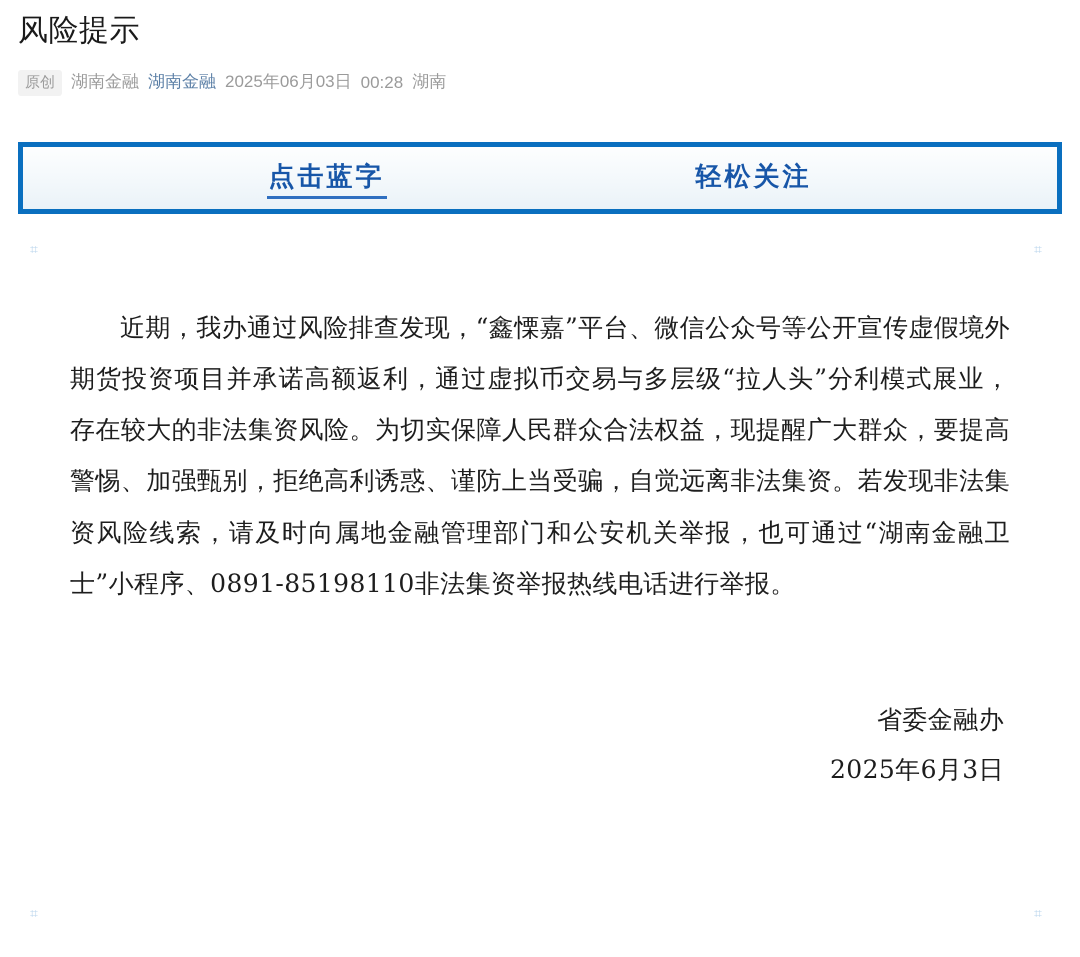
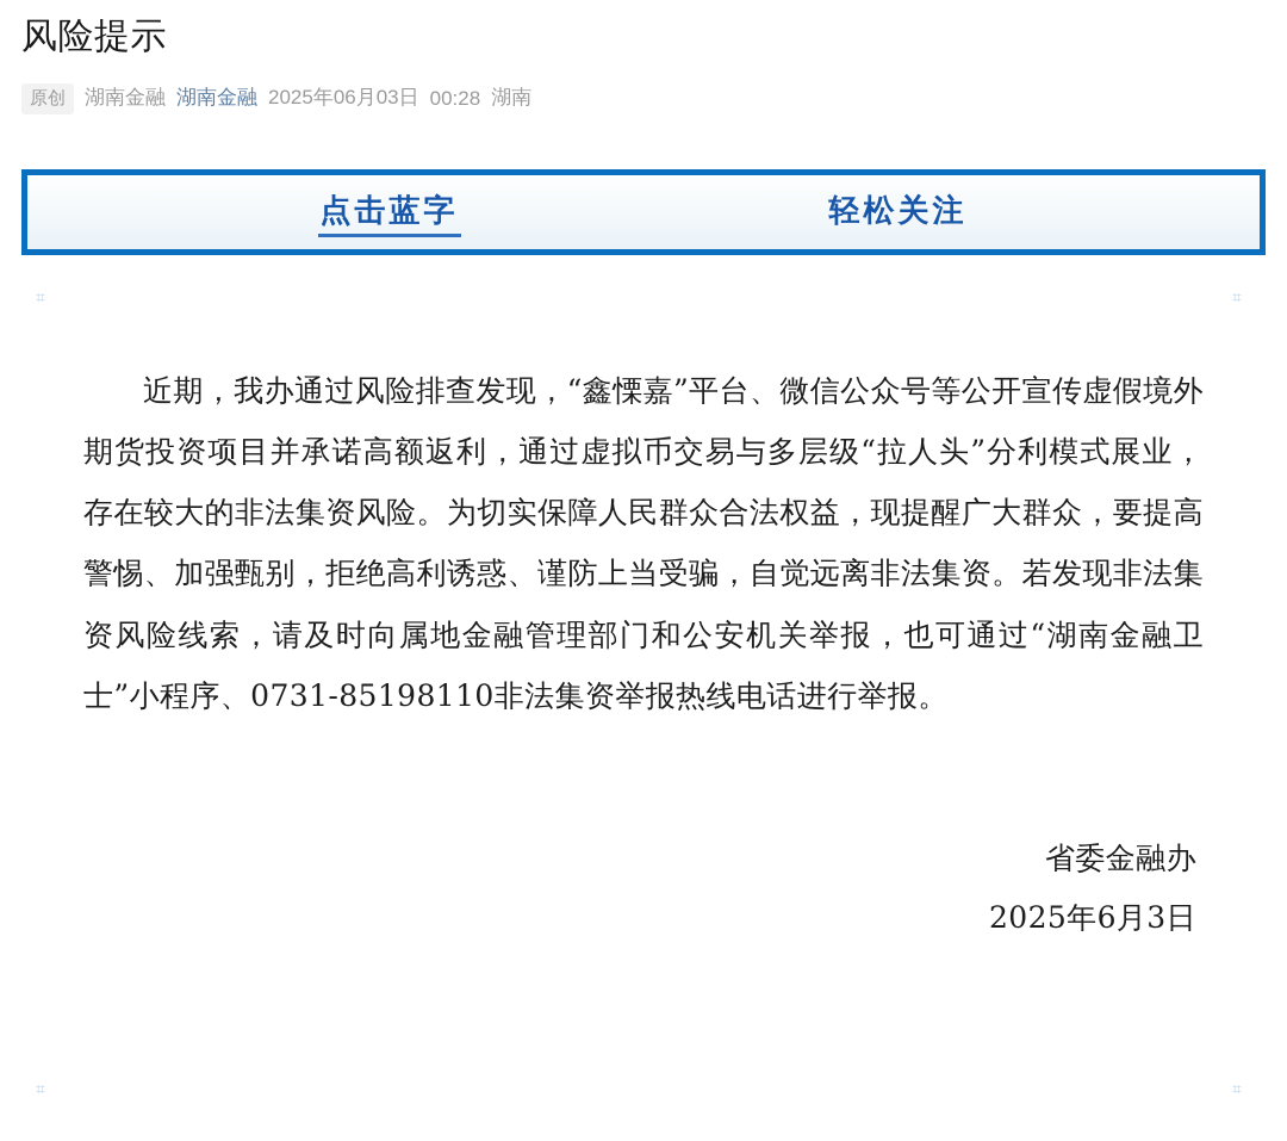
  风险提示
  原创
  湖南金融
  湖南金融
  2025年06月03日
  00:28
  湖南
  点击蓝字
  轻松关注
  ⌗
  ⌗
  ⌗
  ⌗
- 近期，我办通过风险排查发现，“鑫慄嘉”平台、微信公众号等公开宣传虚假境外期货投资项目并承诺高额返利，通过虚拟币交易与多层级“拉人头”分利模式展业，存在较大的非法集资风险。为切实保障人民群众合法权益，现提醒广大群众，要提高警惕、加强甄别，拒绝高利诱惑、谨防上当受骗，自觉远离非法集资。若发现非法集资风险线索，请及时向属地金融管理部门和公安机关举报，也可通过“湖南金融卫士”小程序、0891-85198110非法集资举报热线电话进行举报。
+ 近期，我办通过风险排查发现，“鑫慄嘉”平台、微信公众号等公开宣传虚假境外期货投资项目并承诺高额返利，通过虚拟币交易与多层级“拉人头”分利模式展业，存在较大的非法集资风险。为切实保障人民群众合法权益，现提醒广大群众，要提高警惕、加强甄别，拒绝高利诱惑、谨防上当受骗，自觉远离非法集资。若发现非法集资风险线索，请及时向属地金融管理部门和公安机关举报，也可通过“湖南金融卫士”小程序、0731-85198110非法集资举报热线电话进行举报。
  省委金融办
  2025年6月3日
